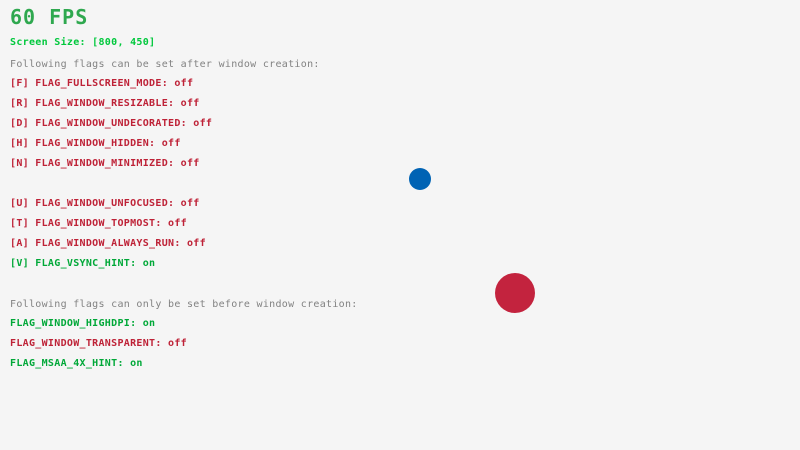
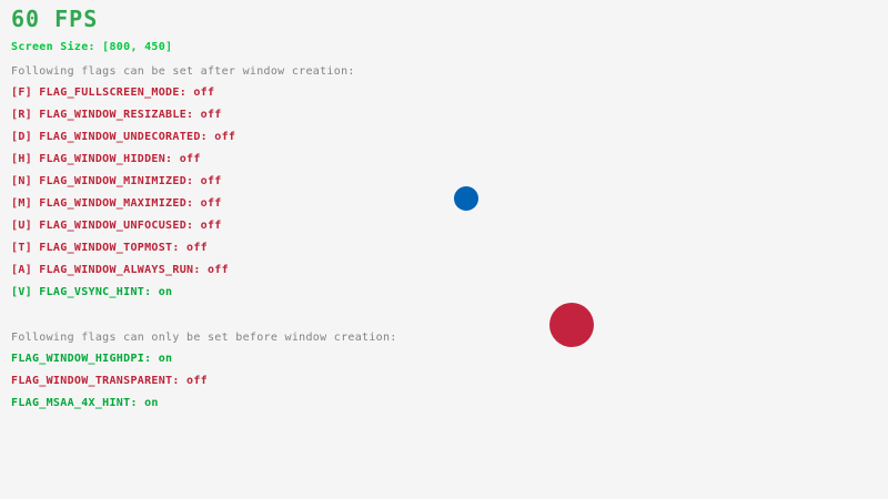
  60 FPS
  Screen Size: [800, 450]
  Following flags can be set after window creation:
  [F] FLAG_FULLSCREEN_MODE: off
  [R] FLAG_WINDOW_RESIZABLE: off
  [D] FLAG_WINDOW_UNDECORATED: off
  [H] FLAG_WINDOW_HIDDEN: off
  [N] FLAG_WINDOW_MINIMIZED: off
+ [M] FLAG_WINDOW_MAXIMIZED: off
  [U] FLAG_WINDOW_UNFOCUSED: off
  [T] FLAG_WINDOW_TOPMOST: off
  [A] FLAG_WINDOW_ALWAYS_RUN: off
  [V] FLAG_VSYNC_HINT: on
  Following flags can only be set before window creation:
  FLAG_WINDOW_HIGHDPI: on
  FLAG_WINDOW_TRANSPARENT: off
  FLAG_MSAA_4X_HINT: on
